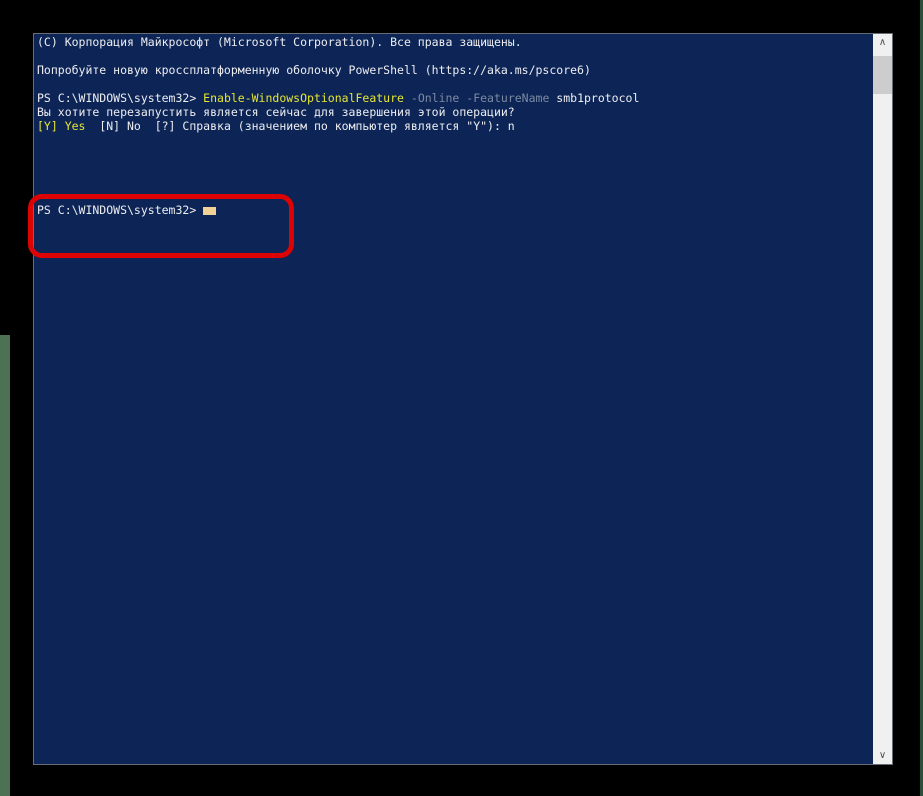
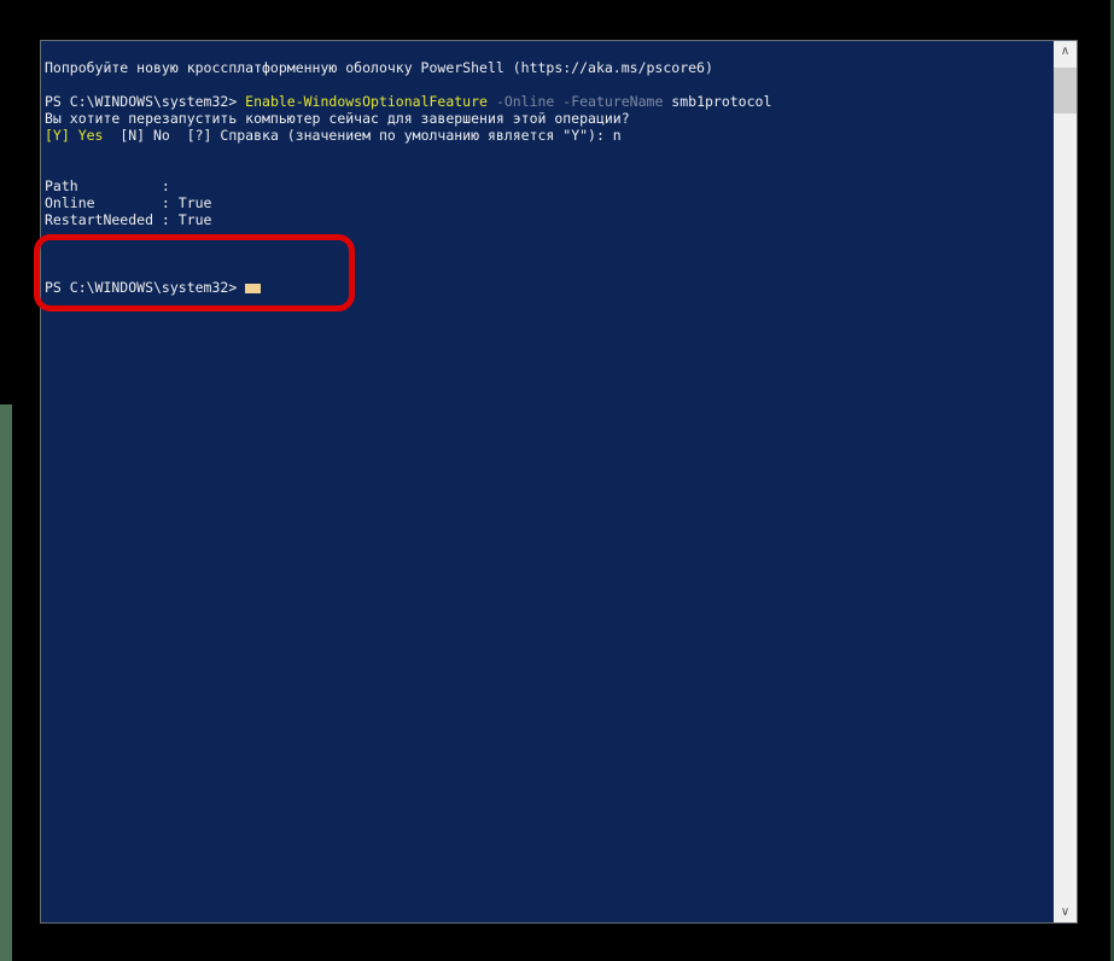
- (C) Корпорация Майкрософт (Microsoft Corporation). Все права защищены.
  Попробуйте новую кроссплатформенную оболочку PowerShell (https://aka.ms/pscore6)
  PS C:\WINDOWS\system32> Enable-WindowsOptionalFeature -Online -FeatureName smb1protocol
- Вы хотите перезапустить является сейчас для завершения этой операции?
+ Вы хотите перезапустить компьютер сейчас для завершения этой операции?
- [Y] Yes [N] No [?] Справка (значением по компьютер является "Y"): n
+ [Y] Yes [N] No [?] Справка (значением по умолчанию является "Y"): n
+ Path :
+ Online : True
+ RestartNeeded : True
  PS C:\WINDOWS\system32>
  ∧
  ∨
